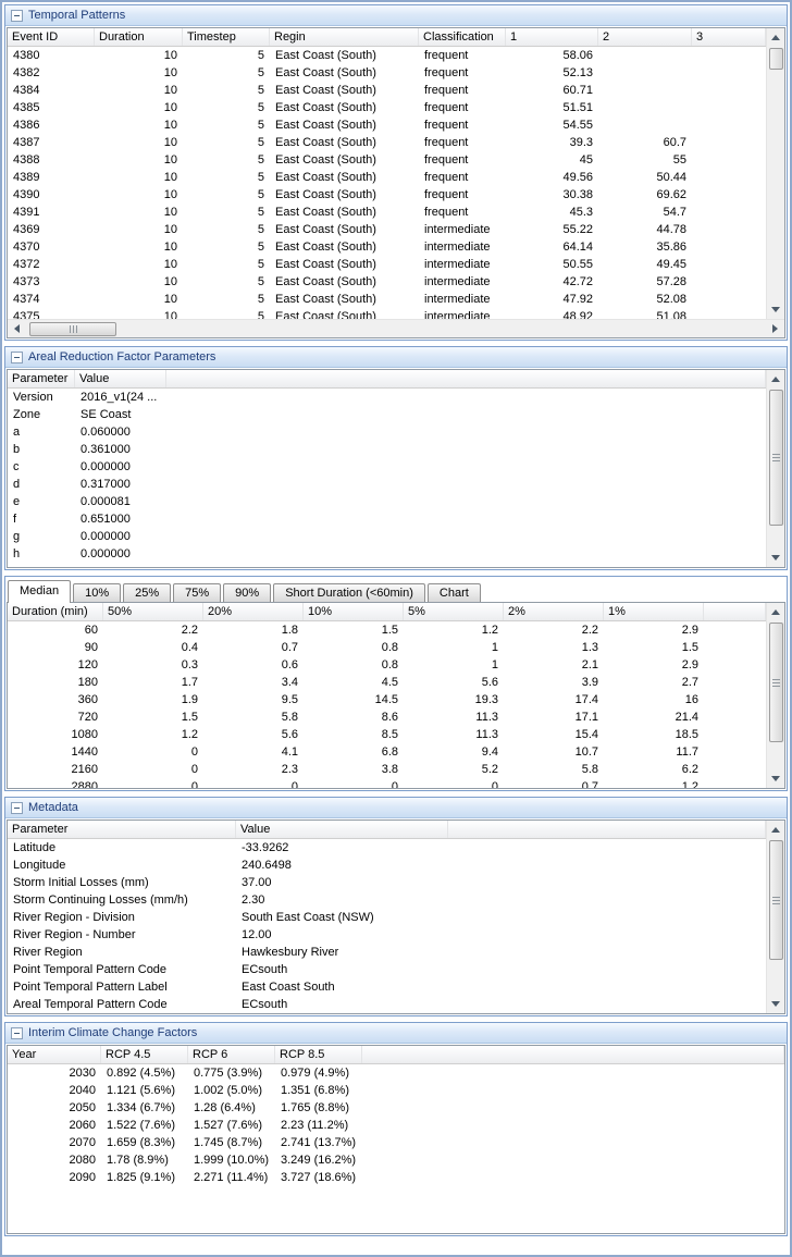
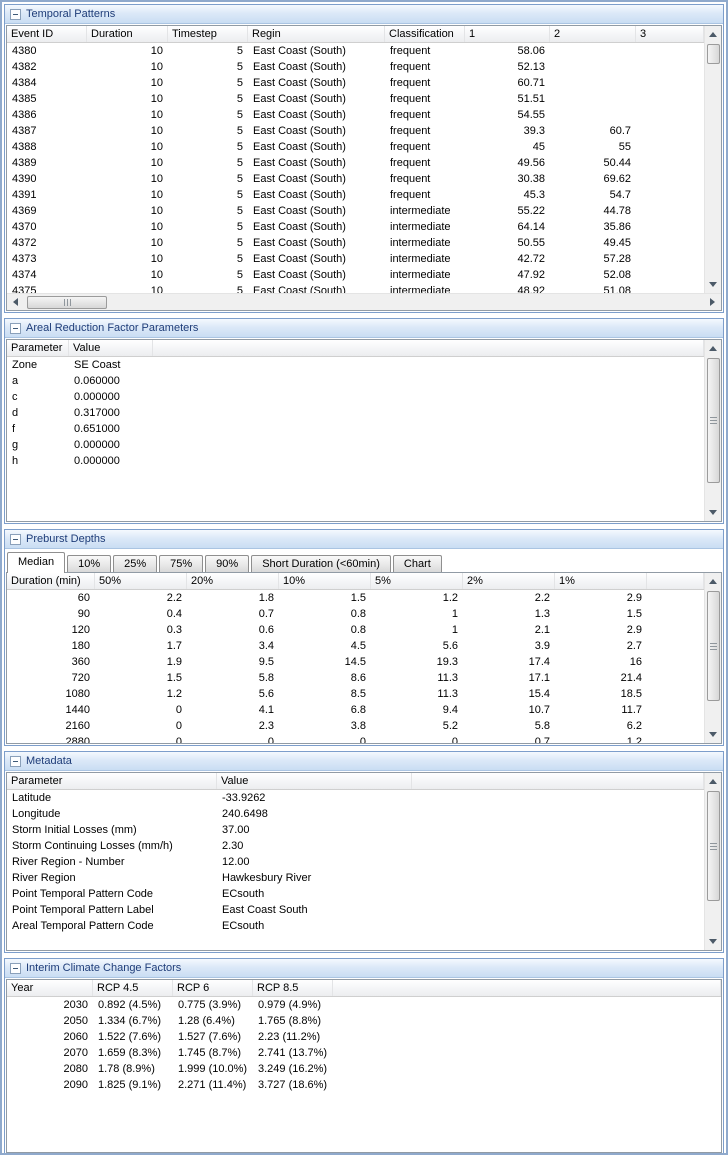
  Temporal Patterns
  Event ID
  Duration
  Timestep
  Regin
  Classification
  1
  2
  3
  4380
  10
  5
  East Coast (South)
  frequent
  58.06
  4382
  10
  5
  East Coast (South)
  frequent
  52.13
  4384
  10
  5
  East Coast (South)
  frequent
  60.71
  4385
  10
  5
  East Coast (South)
  frequent
  51.51
  4386
  10
  5
  East Coast (South)
  frequent
  54.55
  4387
  10
  5
  East Coast (South)
  frequent
  39.3
  60.7
  4388
  10
  5
  East Coast (South)
  frequent
  45
  55
  4389
  10
  5
  East Coast (South)
  frequent
  49.56
  50.44
  4390
  10
  5
  East Coast (South)
  frequent
  30.38
  69.62
  4391
  10
  5
  East Coast (South)
  frequent
  45.3
  54.7
  4369
  10
  5
  East Coast (South)
  intermediate
  55.22
  44.78
  4370
  10
  5
  East Coast (South)
  intermediate
  64.14
  35.86
  4372
  10
  5
  East Coast (South)
  intermediate
  50.55
  49.45
  4373
  10
  5
  East Coast (South)
  intermediate
  42.72
  57.28
  4374
  10
  5
  East Coast (South)
  intermediate
  47.92
  52.08
  4375
  10
  5
  East Coast (South)
  intermediate
  48.92
  51.08
  Areal Reduction Factor Parameters
  Parameter
  Value
- Version
- 2016_v1(24 ...
  Zone
  SE Coast
  a
  0.060000
- b
- 0.361000
  c
  0.000000
  d
  0.317000
- e
- 0.000081
  f
  0.651000
  g
  0.000000
  h
  0.000000
+ Preburst Depths
  Median
  10%
  25%
  75%
  90%
  Short Duration (<60min)
  Chart
  Duration (min)
  50%
  20%
  10%
  5%
  2%
  1%
  60
  2.2
  1.8
  1.5
  1.2
  2.2
  2.9
  90
  0.4
  0.7
  0.8
  1
  1.3
  1.5
  120
  0.3
  0.6
  0.8
  1
  2.1
  2.9
  180
  1.7
  3.4
  4.5
  5.6
  3.9
  2.7
  360
  1.9
  9.5
  14.5
  19.3
  17.4
  16
  720
  1.5
  5.8
  8.6
  11.3
  17.1
  21.4
  1080
  1.2
  5.6
  8.5
  11.3
  15.4
  18.5
  1440
  0
  4.1
  6.8
  9.4
  10.7
  11.7
  2160
  0
  2.3
  3.8
  5.2
  5.8
  6.2
  2880
  0
  0
  0
  0
  0.7
  1.2
  Metadata
  Parameter
  Value
  Latitude
  -33.9262
  Longitude
  240.6498
  Storm Initial Losses (mm)
  37.00
  Storm Continuing Losses (mm/h)
  2.30
- River Region - Division
- South East Coast (NSW)
  River Region - Number
  12.00
  River Region
  Hawkesbury River
  Point Temporal Pattern Code
  ECsouth
  Point Temporal Pattern Label
  East Coast South
  Areal Temporal Pattern Code
  ECsouth
  Interim Climate Change Factors
  Year
  RCP 4.5
  RCP 6
  RCP 8.5
  2030
  0.892 (4.5%)
  0.775 (3.9%)
  0.979 (4.9%)
- 2040
- 1.121 (5.6%)
- 1.002 (5.0%)
- 1.351 (6.8%)
  2050
  1.334 (6.7%)
  1.28 (6.4%)
  1.765 (8.8%)
  2060
  1.522 (7.6%)
  1.527 (7.6%)
  2.23 (11.2%)
  2070
  1.659 (8.3%)
  1.745 (8.7%)
  2.741 (13.7%)
  2080
  1.78 (8.9%)
  1.999 (10.0%)
  3.249 (16.2%)
  2090
  1.825 (9.1%)
  2.271 (11.4%)
  3.727 (18.6%)
